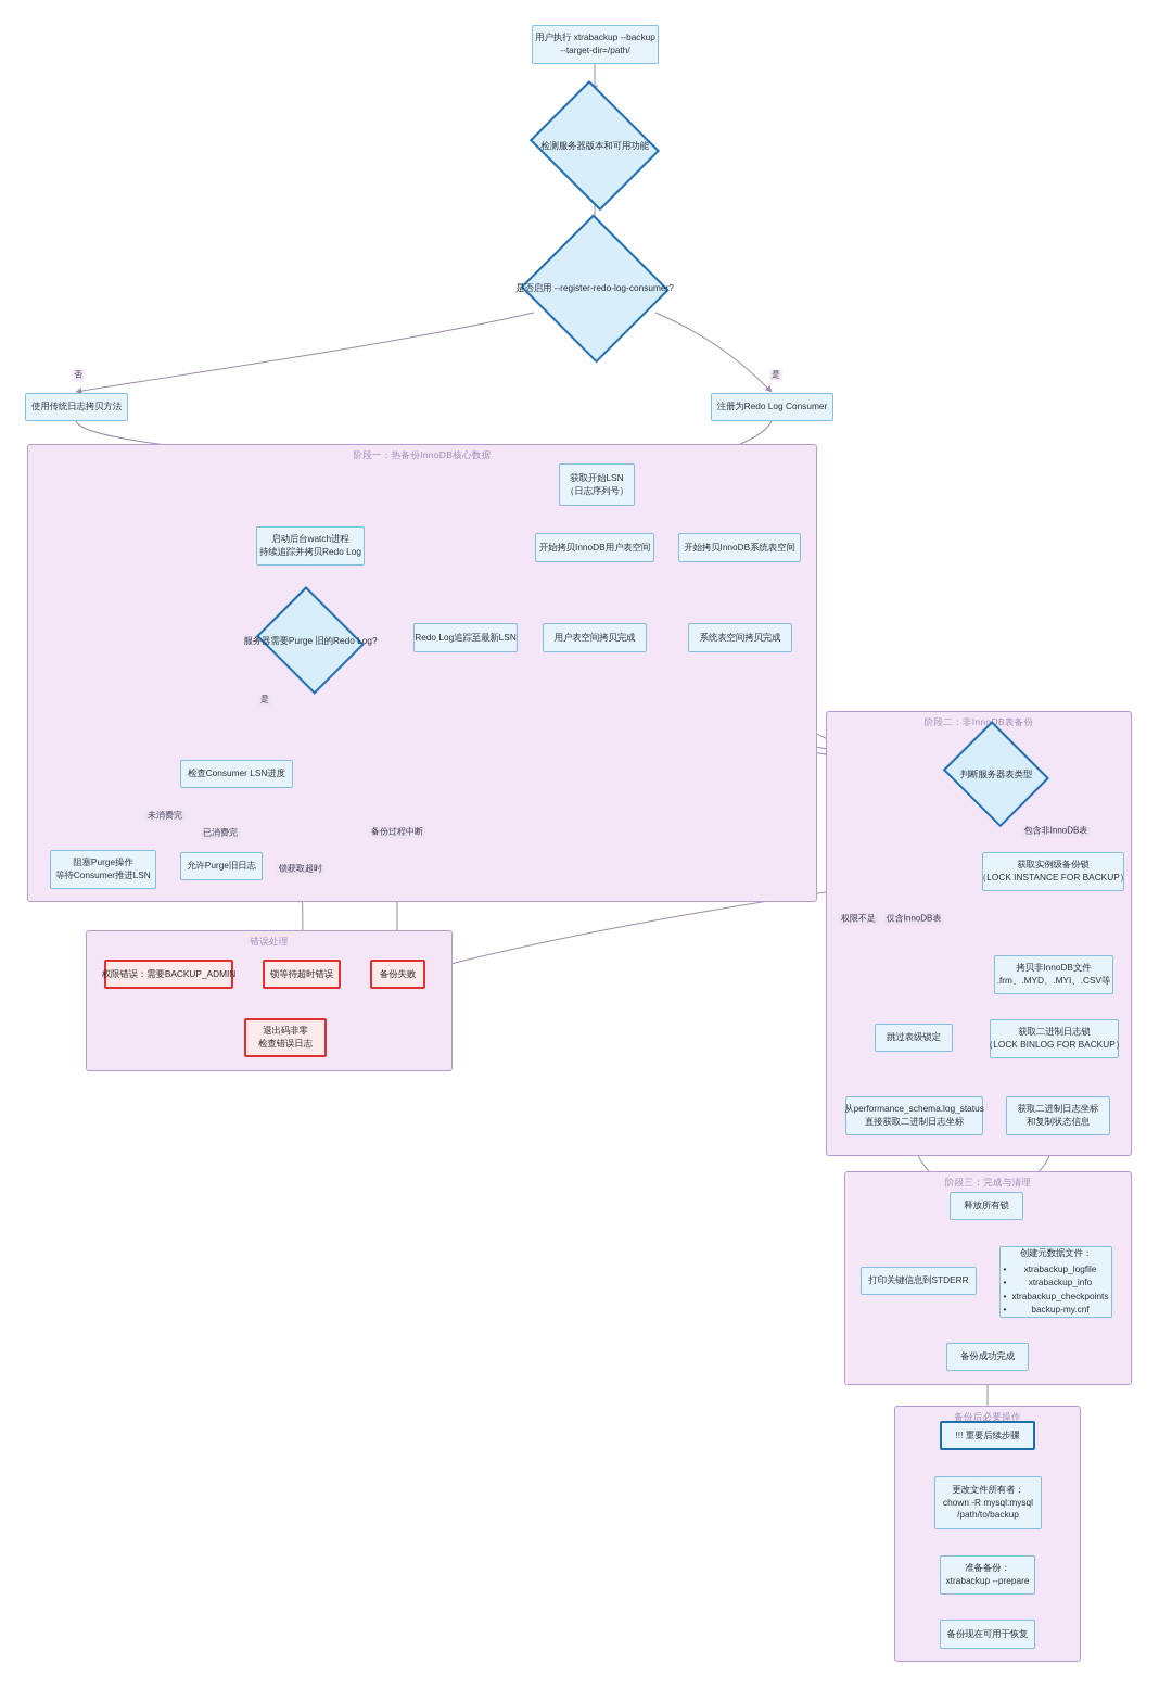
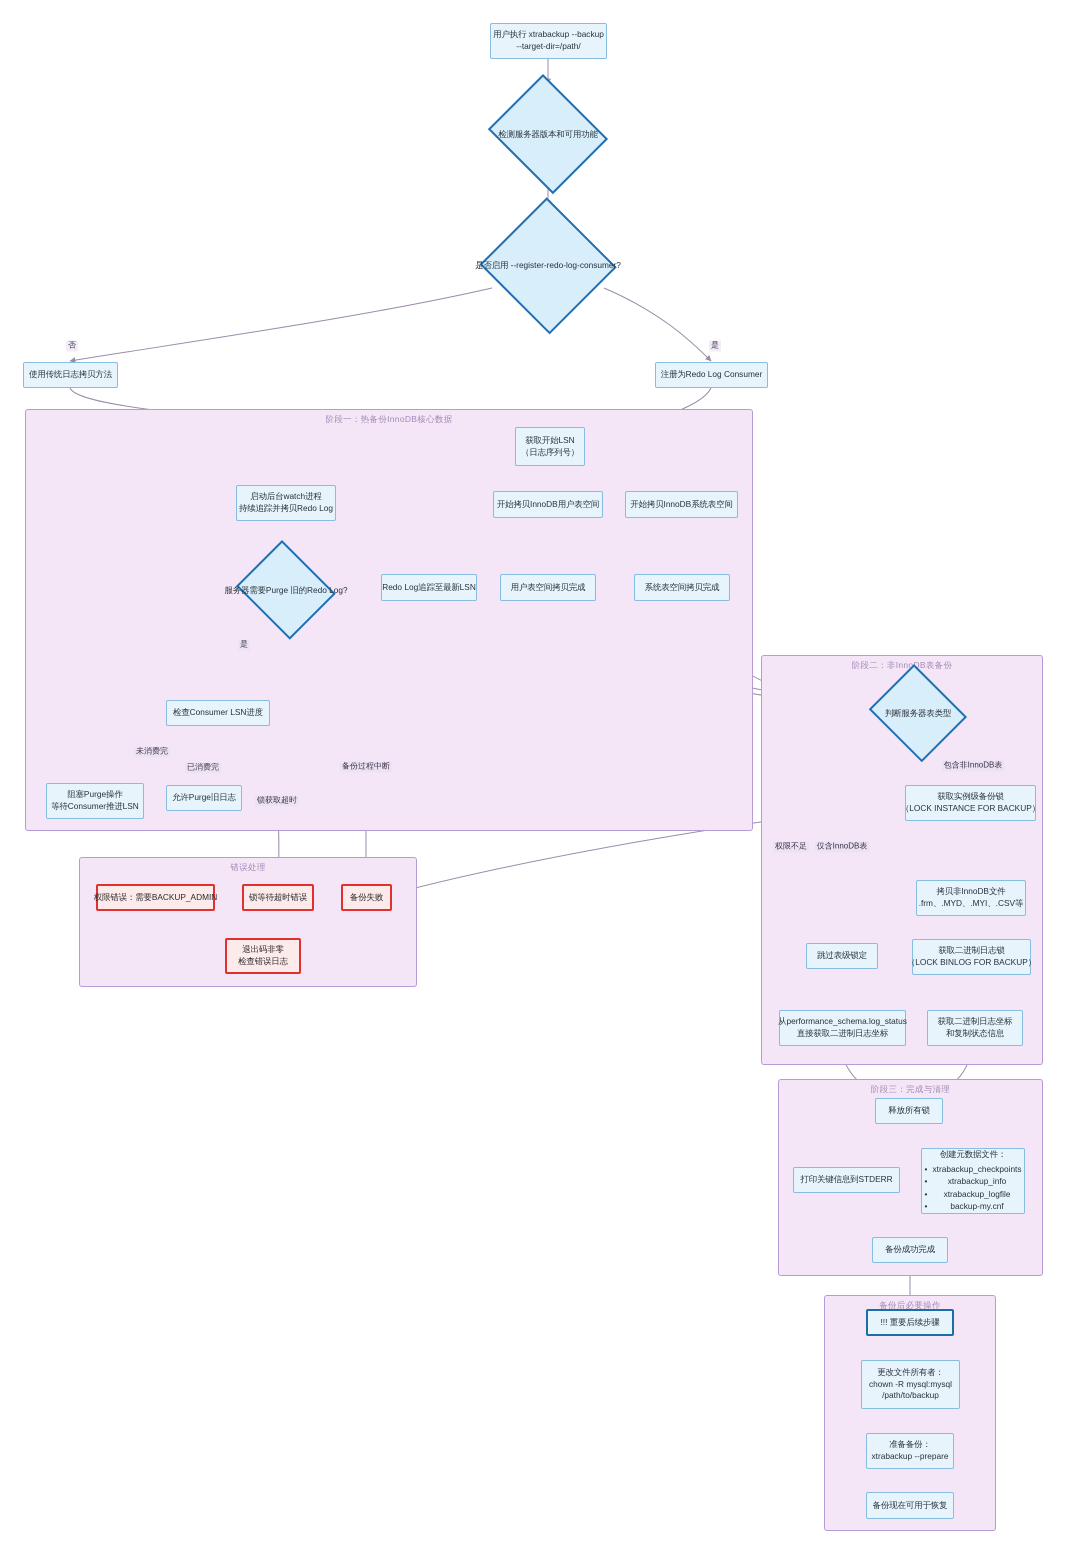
  阶段一：热备份InnoDB核心数据
  错误处理
  阶段二：非InnoDB表备份
  阶段三：完成与清理
  备份后必要操作
  用户执行 xtrabackup --backup
  --target-dir=/path/
  检测服务器版本和可用功能
  是否启用 --register-redo-log-consumer?
  使用传统日志拷贝方法
  注册为Redo Log Consumer
  获取开始LSN
  （日志序列号）
  启动后台watch进程
  持续追踪并拷贝Redo Log
  开始拷贝InnoDB用户表空间
  开始拷贝InnoDB系统表空间
  服务器需要Purge 旧的Redo Log?
  Redo Log追踪至最新LSN
  用户表空间拷贝完成
  系统表空间拷贝完成
  检查Consumer LSN进度
  阻塞Purge操作
  等待Consumer推进LSN
  允许Purge旧日志
  权限错误：需要BACKUP_ADMIN
  锁等待超时错误
  备份失败
  退出码非零
  检查错误日志
  判断服务器表类型
  获取实例级备份锁
  （LOCK INSTANCE FOR BACKUP）
  拷贝非InnoDB文件
  .frm、.MYD、.MYI、.CSV等
  跳过表级锁定
  获取二进制日志锁
  （LOCK BINLOG FOR BACKUP）
  从performance_schema.log_status
  直接获取二进制日志坐标
  获取二进制日志坐标
  和复制状态信息
  释放所有锁
  打印关键信息到STDERR
  创建元数据文件：
- xtrabackup_logfile
+ xtrabackup_checkpoints
  xtrabackup_info
- xtrabackup_checkpoints
+ xtrabackup_logfile
  backup-my.cnf
  备份成功完成
  !!! 重要后续步骤
  更改文件所有者：
  chown -R mysql:mysql
  /path/to/backup
  准备备份：
  xtrabackup --prepare
  备份现在可用于恢复
  否
  是
  是
  未消费完
  已消费完
  锁获取超时
  备份过程中断
  权限不足
  仅含InnoDB表
  包含非InnoDB表
